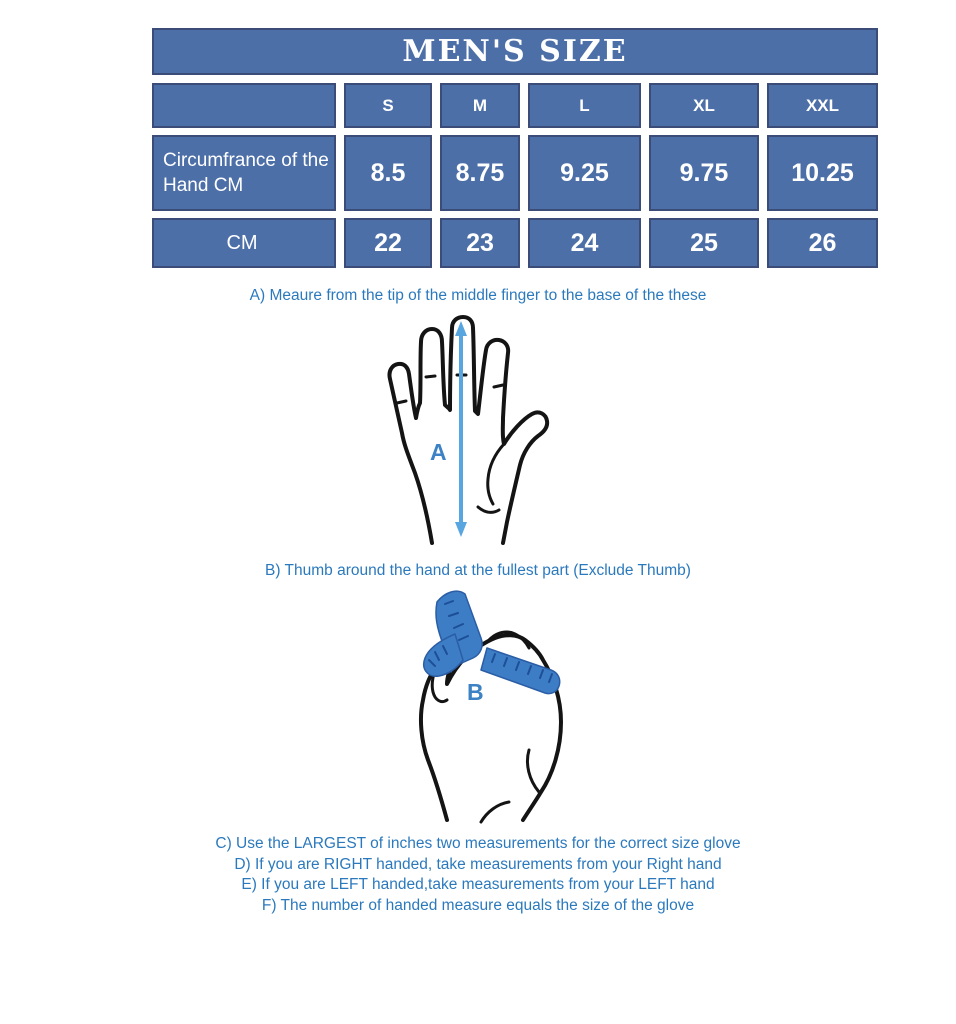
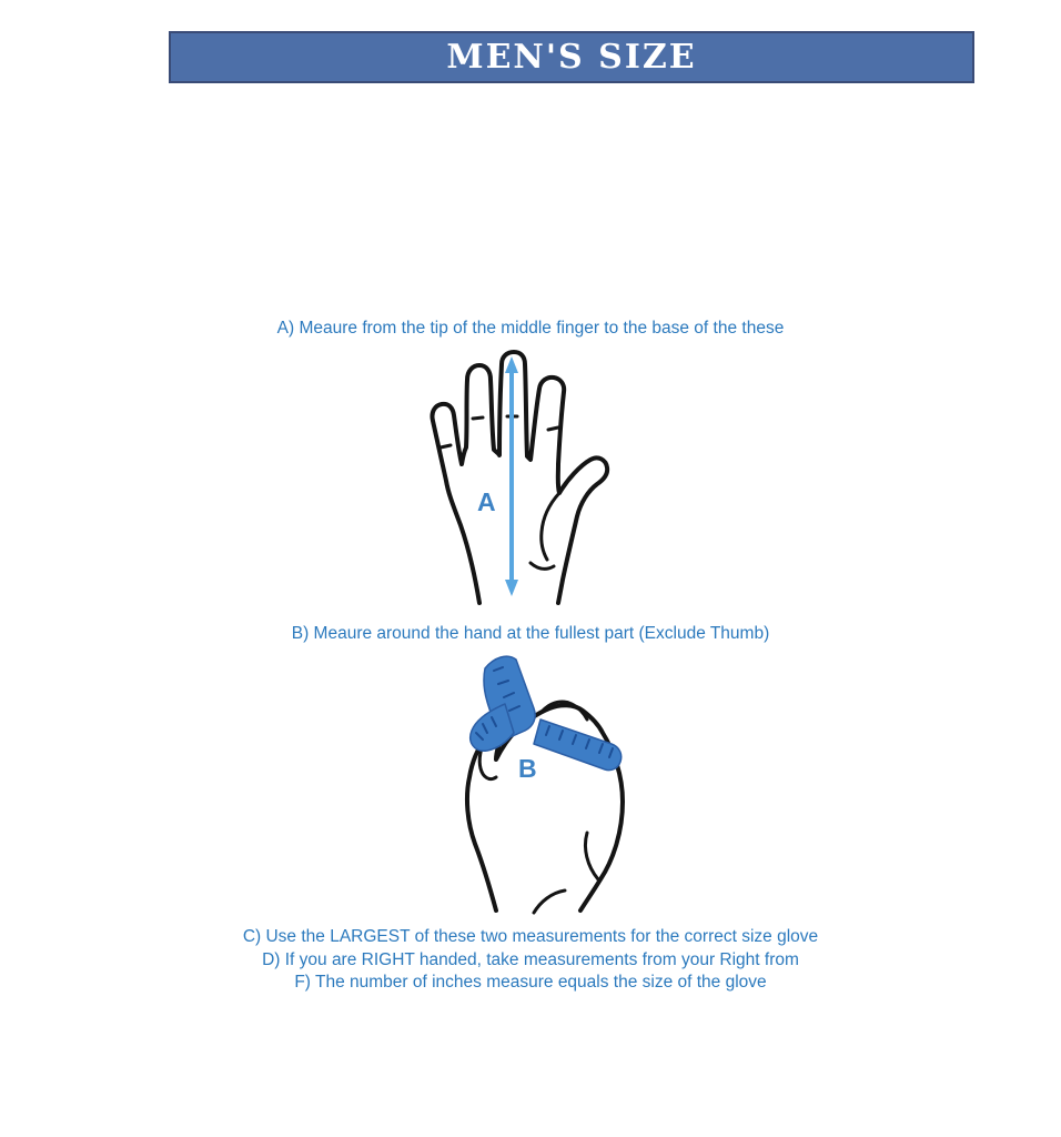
  MEN'S SIZE
- S
- M
- L
- XL
- XXL
- Circumfrance of the Hand CM
- 8.5
- 8.75
- 9.25
- 9.75
- 10.25
- CM
- 22
- 23
- 24
- 25
- 26
  A) Meaure from the tip of the middle finger to the base of the these
  A
- B) Thumb around the hand at the fullest part (Exclude Thumb)
+ B) Meaure around the hand at the fullest part (Exclude Thumb)
  B
- C) Use the LARGEST of inches two measurements for the correct size glove
+ C) Use the LARGEST of these two measurements for the correct size glove
- D) If you are RIGHT handed, take measurements from your Right hand
+ D) If you are RIGHT handed, take measurements from your Right from
- E) If you are LEFT handed,take measurements from your LEFT hand
- F) The number of handed measure equals the size of the glove
+ F) The number of inches measure equals the size of the glove
